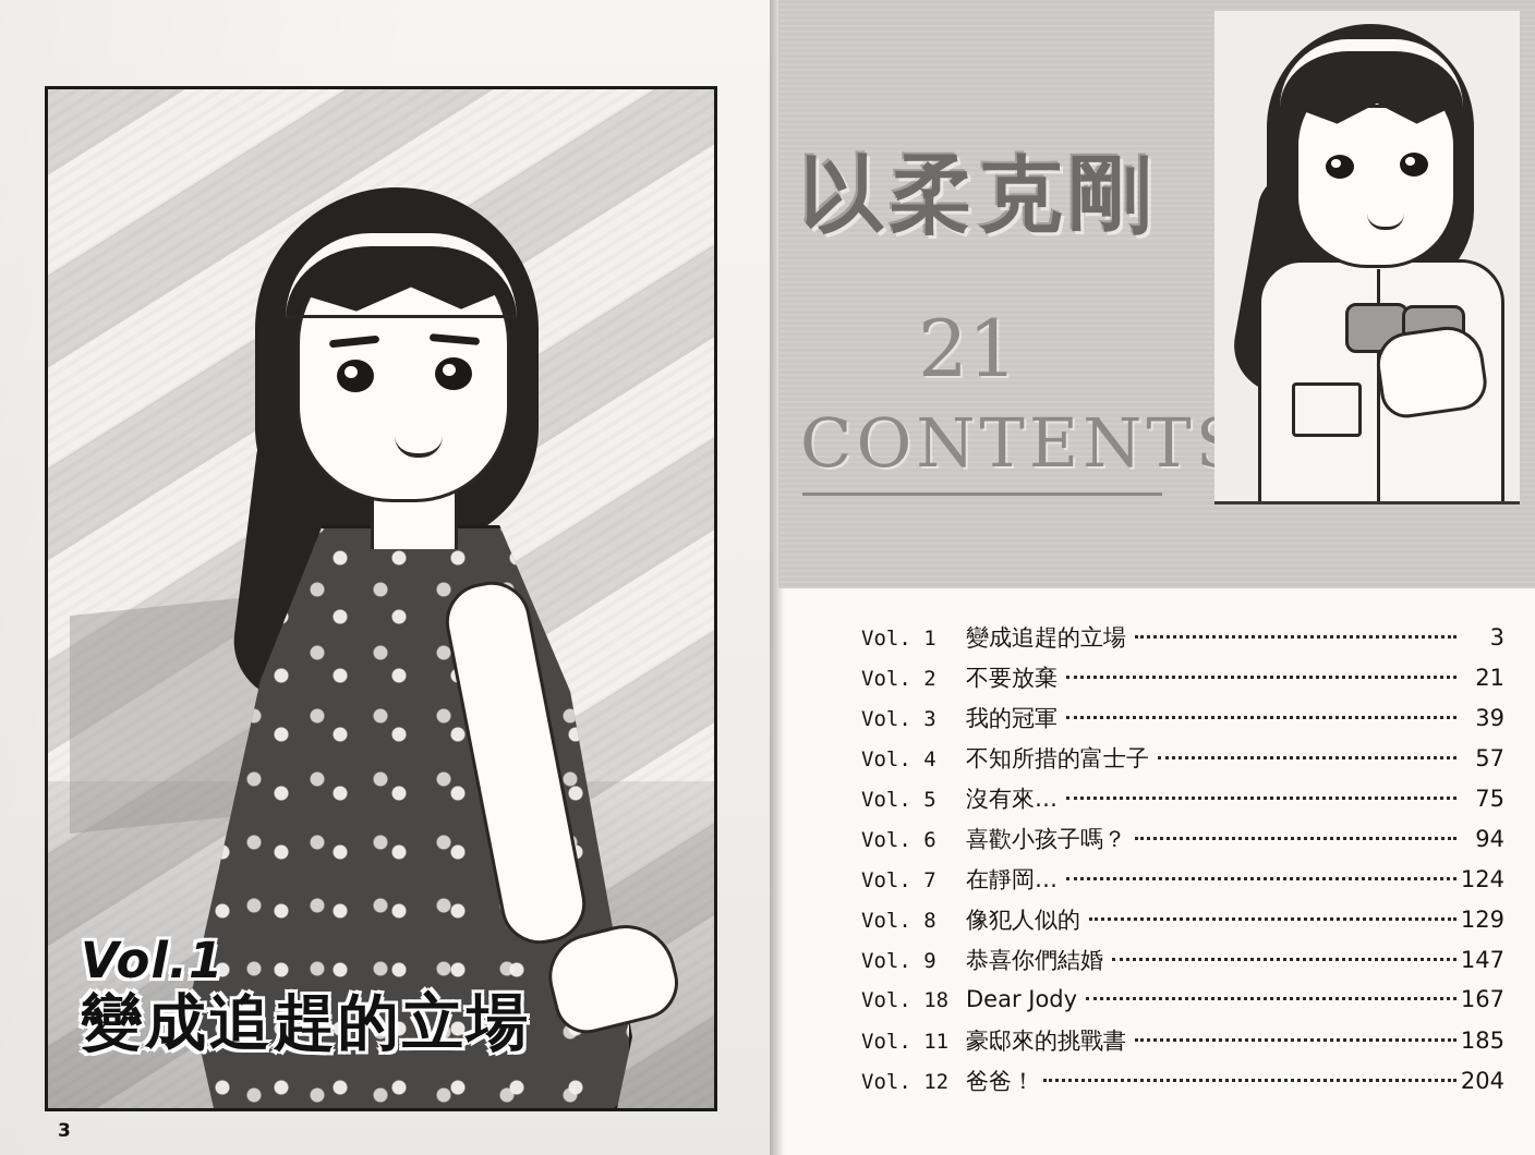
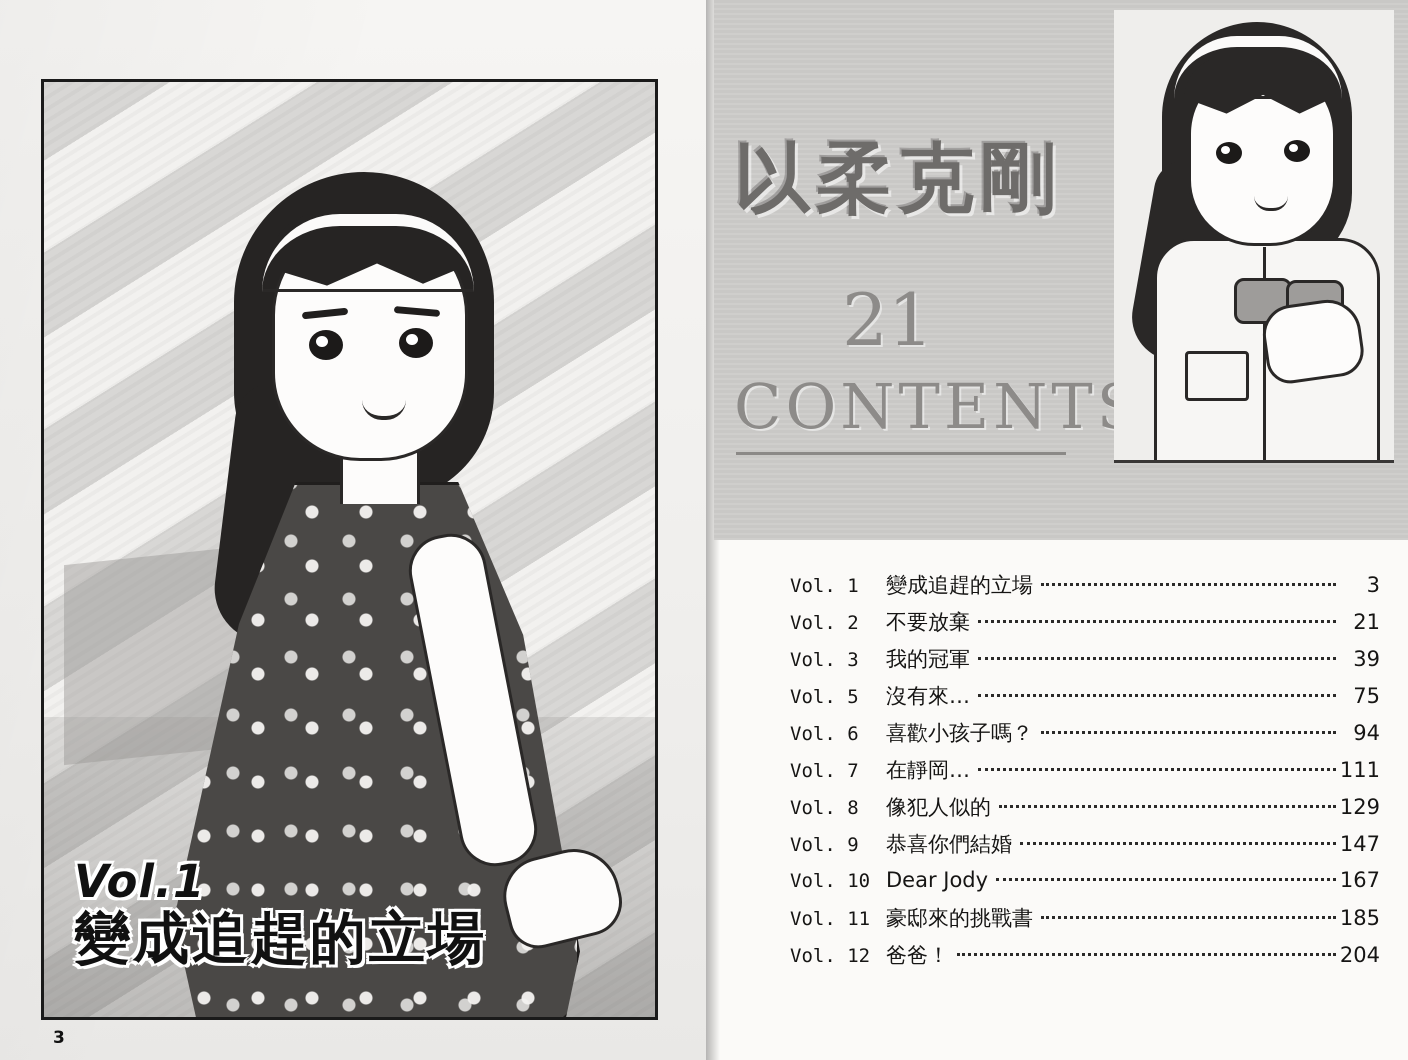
  Vol.1
  變成追趕的立場
  3
  以柔克剛
  21
  CONTENT
  Vol. 1
  變成追趕的立場
  3
  Vol. 2
  不要放棄
  21
  Vol. 3
  我的冠軍
  39
- Vol. 4
- 不知所措的富士子
- 57
  Vol. 5
  沒有來…
  75
  Vol. 6
  喜歡小孩子嗎？
  94
  Vol. 7
  在靜岡…
- 124
+ 111
  Vol. 8
  像犯人似的
  129
  Vol. 9
  恭喜你們結婚
  147
- Vol. 18
+ Vol. 10
  Dear Jody
  167
  Vol. 11
  豪邸來的挑戰書
  185
  Vol. 12
  爸爸！
  204
